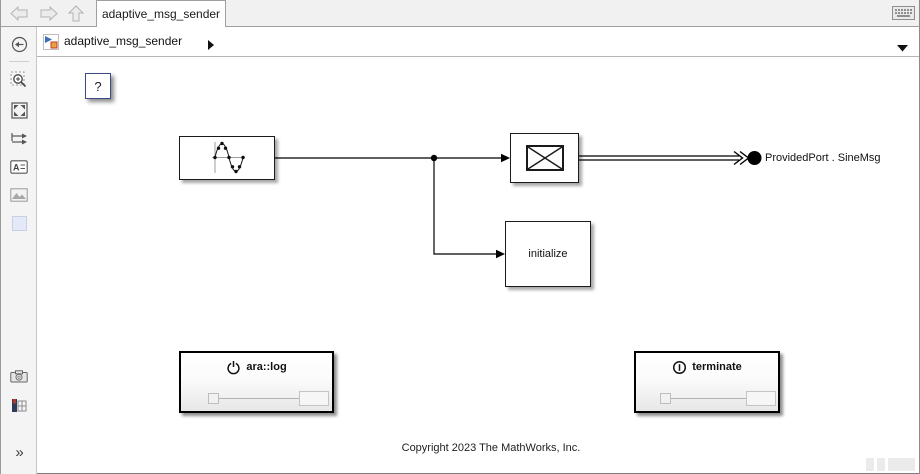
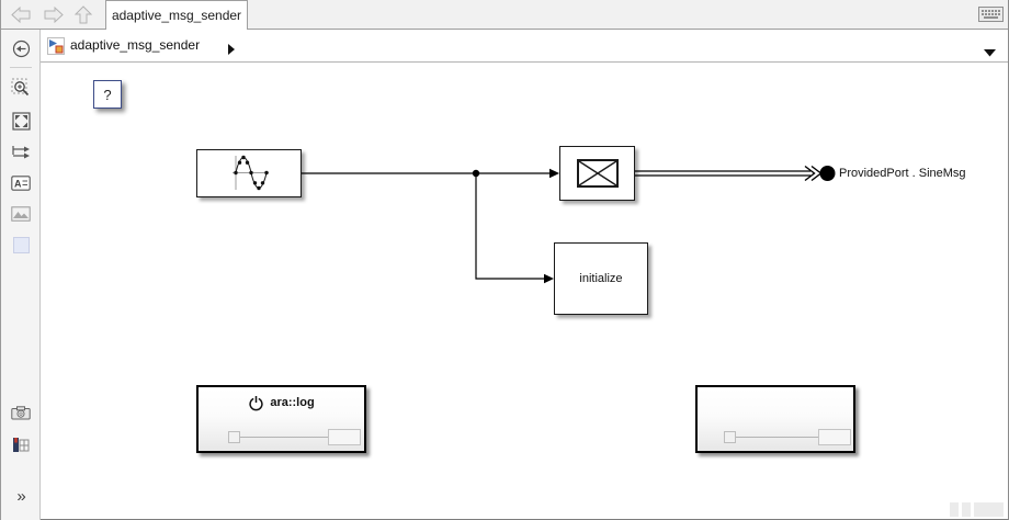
  adaptive_msg_sender
  adaptive_msg_sender
  A
  »
  ?
  initialize
  ProvidedPort . SineMsg
  ara::log
- terminate
- Copyright 2023 The MathWorks, Inc.
